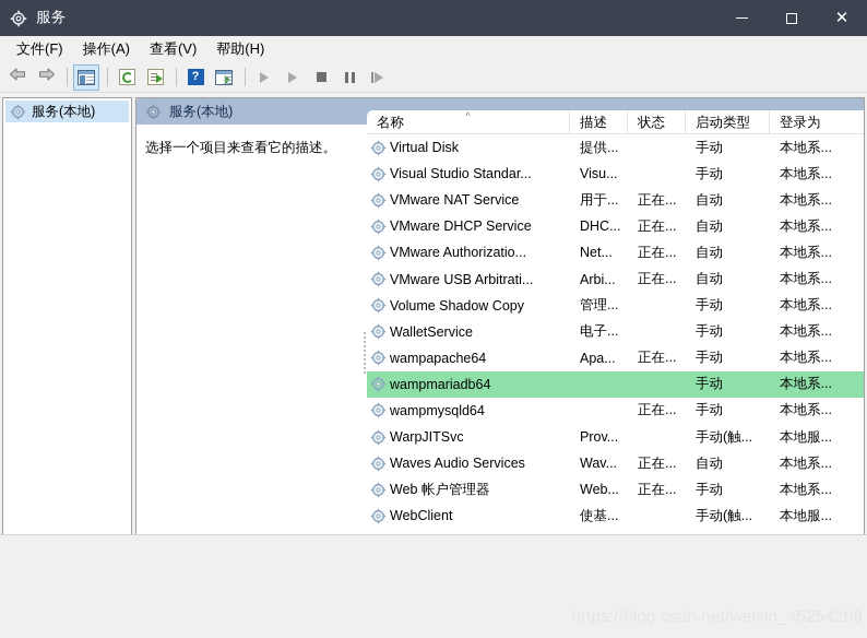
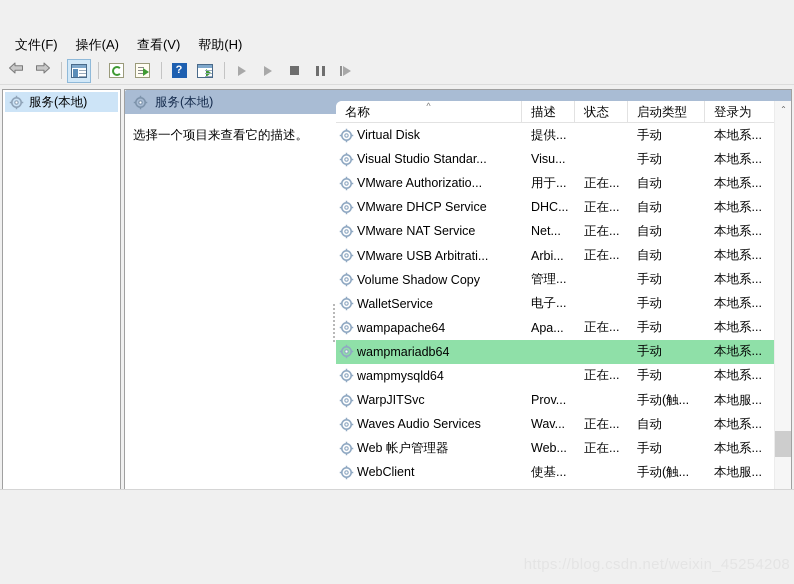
- 服务
- ✕
  文件(F)
  操作(A)
  查看(V)
  帮助(H)
  ?
  服务(本地)
  服务(本地)
  选择一个项目来查看它的描述。
  名称
  ^
  描述
  状态
  启动类型
  登录为
  Virtual Disk
  提供...
  手动
  本地系...
  Visual Studio Standar...
  Visu...
  手动
  本地系...
- VMware NAT Service
+ VMware Authorizatio...
  用于...
  正在...
  自动
  本地系...
  VMware DHCP Service
  DHC...
  正在...
  自动
  本地系...
- VMware Authorizatio...
+ VMware NAT Service
  Net...
  正在...
  自动
  本地系...
  VMware USB Arbitrati...
  Arbi...
  正在...
  自动
  本地系...
  Volume Shadow Copy
  管理...
  手动
  本地系...
  WalletService
  电子...
  手动
  本地系...
  wampapache64
  Apa...
  正在...
  手动
  本地系...
  wampmariadb64
  手动
  本地系...
  wampmysqld64
  正在...
  手动
  本地系...
  WarpJITSvc
  Prov...
  手动(触...
  本地服...
  Waves Audio Services
  Wav...
  正在...
  自动
  本地系...
  Web 帐户管理器
  Web...
  正在...
  手动
  本地系...
  WebClient
  使基...
  手动(触...
  本地服...
+ ⌃
